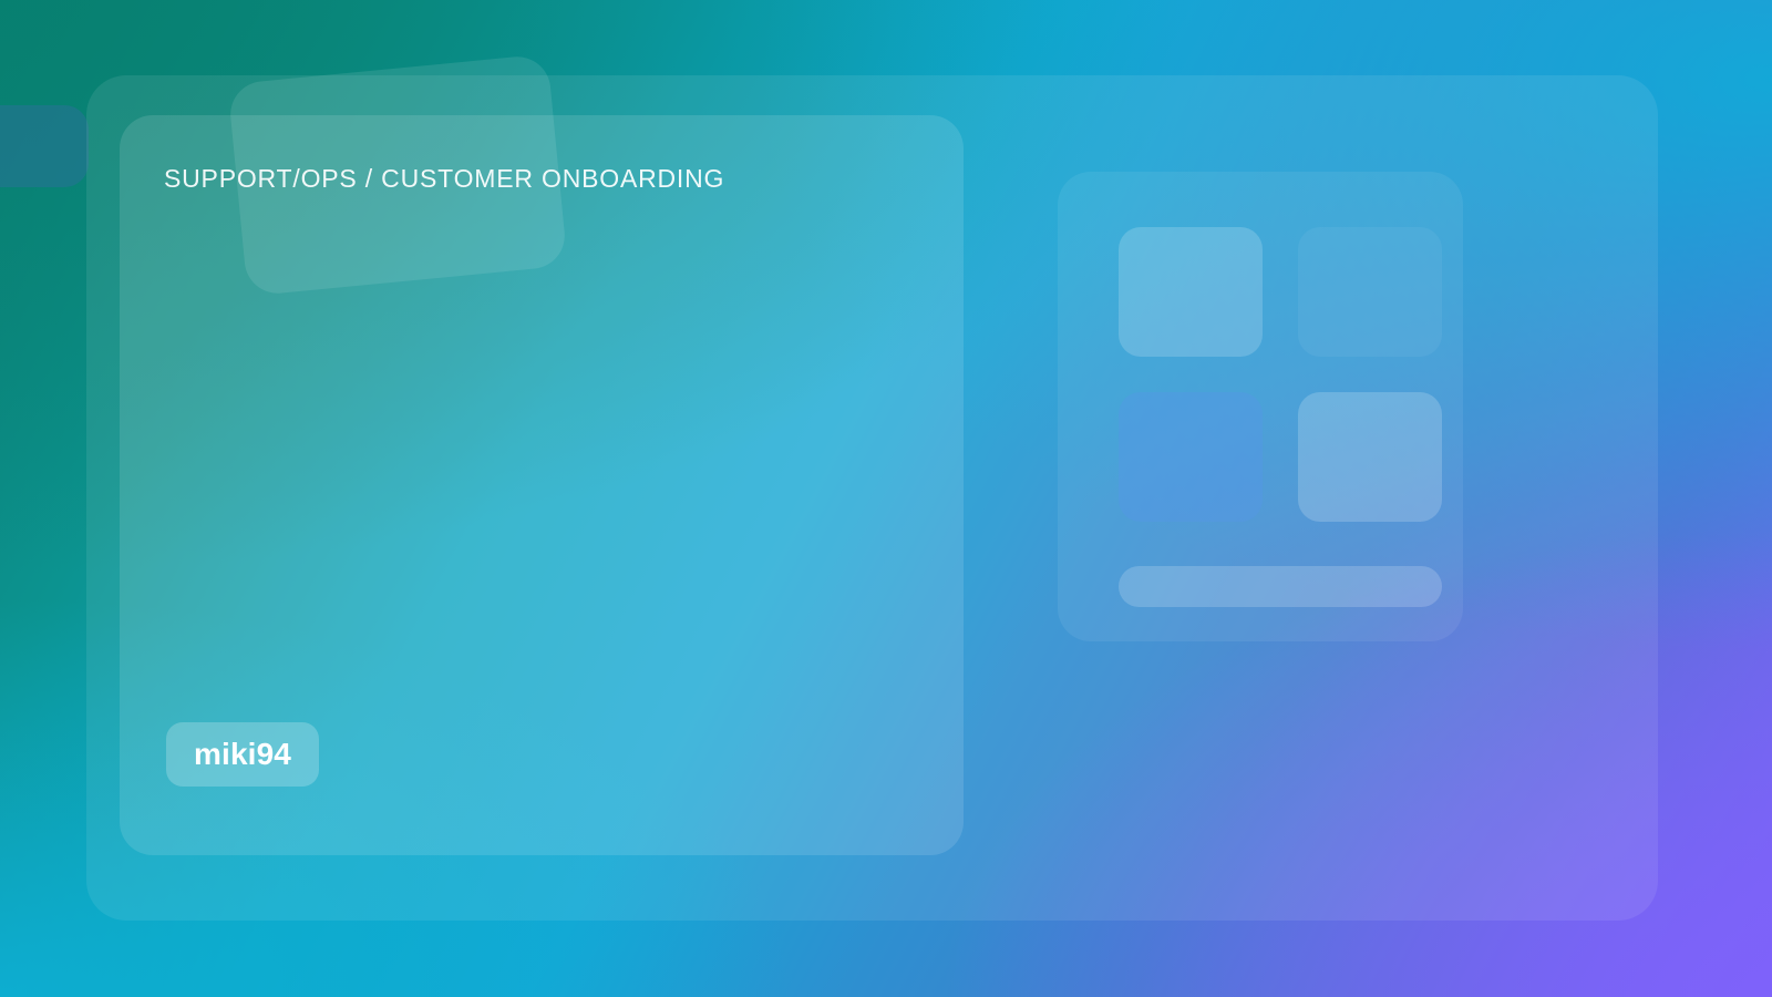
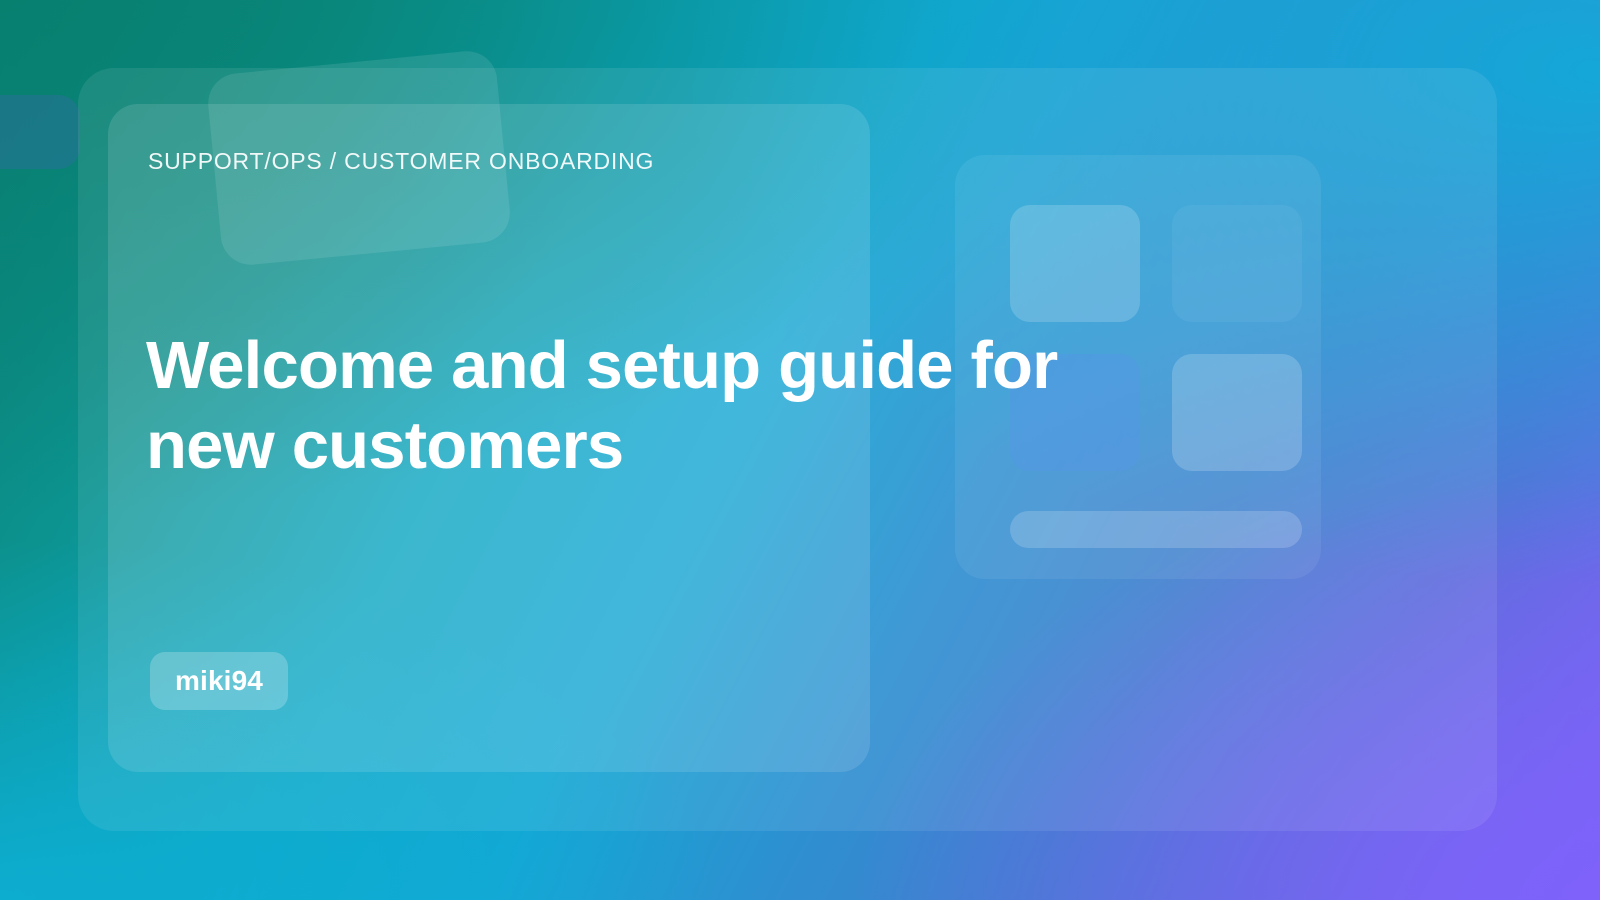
  SUPPORT/OPS / CUSTOMER ONBOARDING
+ Welcome and setup guide for
+ new customers
  miki94
